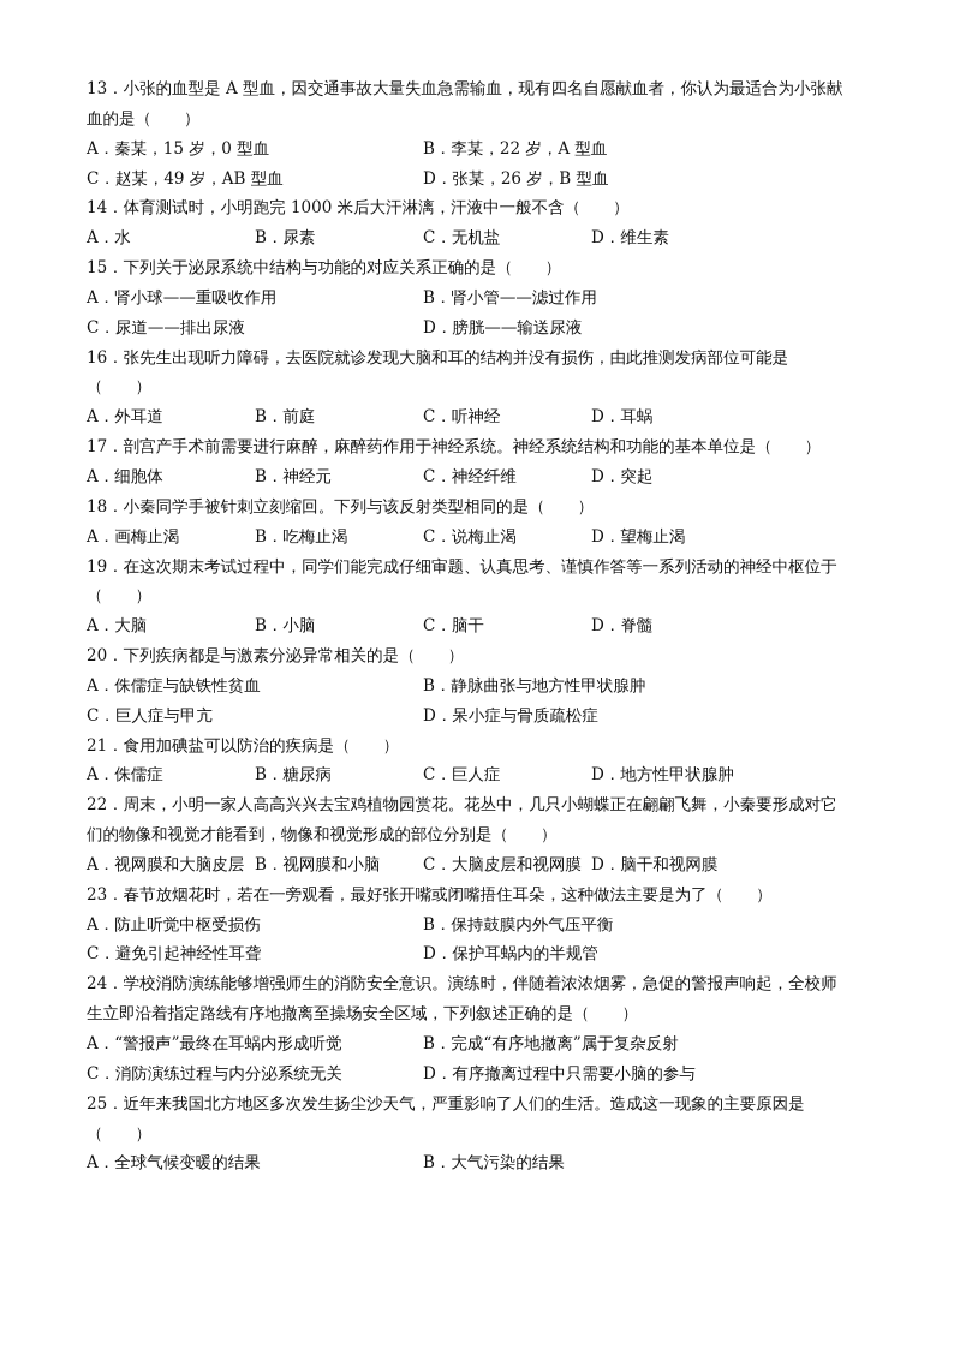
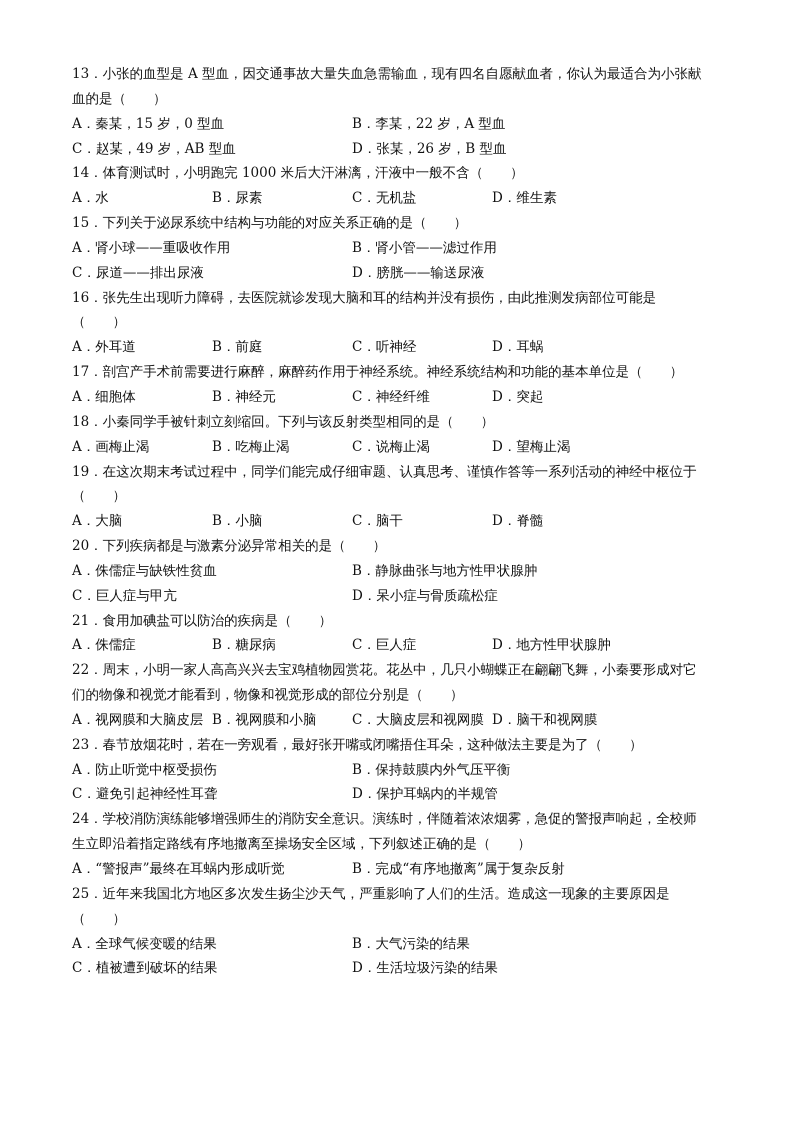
  13．小张的血型是 A 型血，因交通事故大量失血急需输血，现有四名自愿献血者，你认为最适合为小张献
  血的是（ ）
  A．秦某，15 岁，0 型血
  B．李某，22 岁，A 型血
  C．赵某，49 岁，AB 型血
  D．张某，26 岁，B 型血
  14．体育测试时，小明跑完 1000 米后大汗淋漓，汗液中一般不含（ ）
  A．水
  B．尿素
  C．无机盐
  D．维生素
  15．下列关于泌尿系统中结构与功能的对应关系正确的是（ ）
  A．肾小球——重吸收作用
  B．肾小管——滤过作用
  C．尿道——排出尿液
  D．膀胱——输送尿液
  16．张先生出现听力障碍，去医院就诊发现大脑和耳的结构并没有损伤，由此推测发病部位可能是
  （ ）
  A．外耳道
  B．前庭
  C．听神经
  D．耳蜗
  17．剖宫产手术前需要进行麻醉，麻醉药作用于神经系统。神经系统结构和功能的基本单位是（ ）
  A．细胞体
  B．神经元
  C．神经纤维
  D．突起
  18．小秦同学手被针刺立刻缩回。下列与该反射类型相同的是（ ）
  A．画梅止渴
  B．吃梅止渴
  C．说梅止渴
  D．望梅止渴
  19．在这次期末考试过程中，同学们能完成仔细审题、认真思考、谨慎作答等一系列活动的神经中枢位于
  （ ）
  A．大脑
  B．小脑
  C．脑干
  D．脊髓
  20．下列疾病都是与激素分泌异常相关的是（ ）
  A．侏儒症与缺铁性贫血
  B．静脉曲张与地方性甲状腺肿
  C．巨人症与甲亢
  D．呆小症与骨质疏松症
  21．食用加碘盐可以防治的疾病是（ ）
  A．侏儒症
  B．糖尿病
  C．巨人症
  D．地方性甲状腺肿
  22．周末，小明一家人高高兴兴去宝鸡植物园赏花。花丛中，几只小蝴蝶正在翩翩飞舞，小秦要形成对它
  们的物像和视觉才能看到，物像和视觉形成的部位分别是（ ）
  A．视网膜和大脑皮层
  B．视网膜和小脑
  C．大脑皮层和视网膜
  D．脑干和视网膜
  23．春节放烟花时，若在一旁观看，最好张开嘴或闭嘴捂住耳朵，这种做法主要是为了（ ）
  A．防止听觉中枢受损伤
  B．保持鼓膜内外气压平衡
  C．避免引起神经性耳聋
  D．保护耳蜗内的半规管
  24．学校消防演练能够增强师生的消防安全意识。演练时，伴随着浓浓烟雾，急促的警报声响起，全校师
  生立即沿着指定路线有序地撤离至操场安全区域，下列叙述正确的是（ ）
  A．“警报声”最终在耳蜗内形成听觉
  B．完成“有序地撤离”属于复杂反射
- C．消防演练过程与内分泌系统无关
- D．有序撤离过程中只需要小脑的参与
  25．近年来我国北方地区多次发生扬尘沙天气，严重影响了人们的生活。造成这一现象的主要原因是
  （ ）
  A．全球气候变暖的结果
  B．大气污染的结果
+ C．植被遭到破坏的结果
+ D．生活垃圾污染的结果
